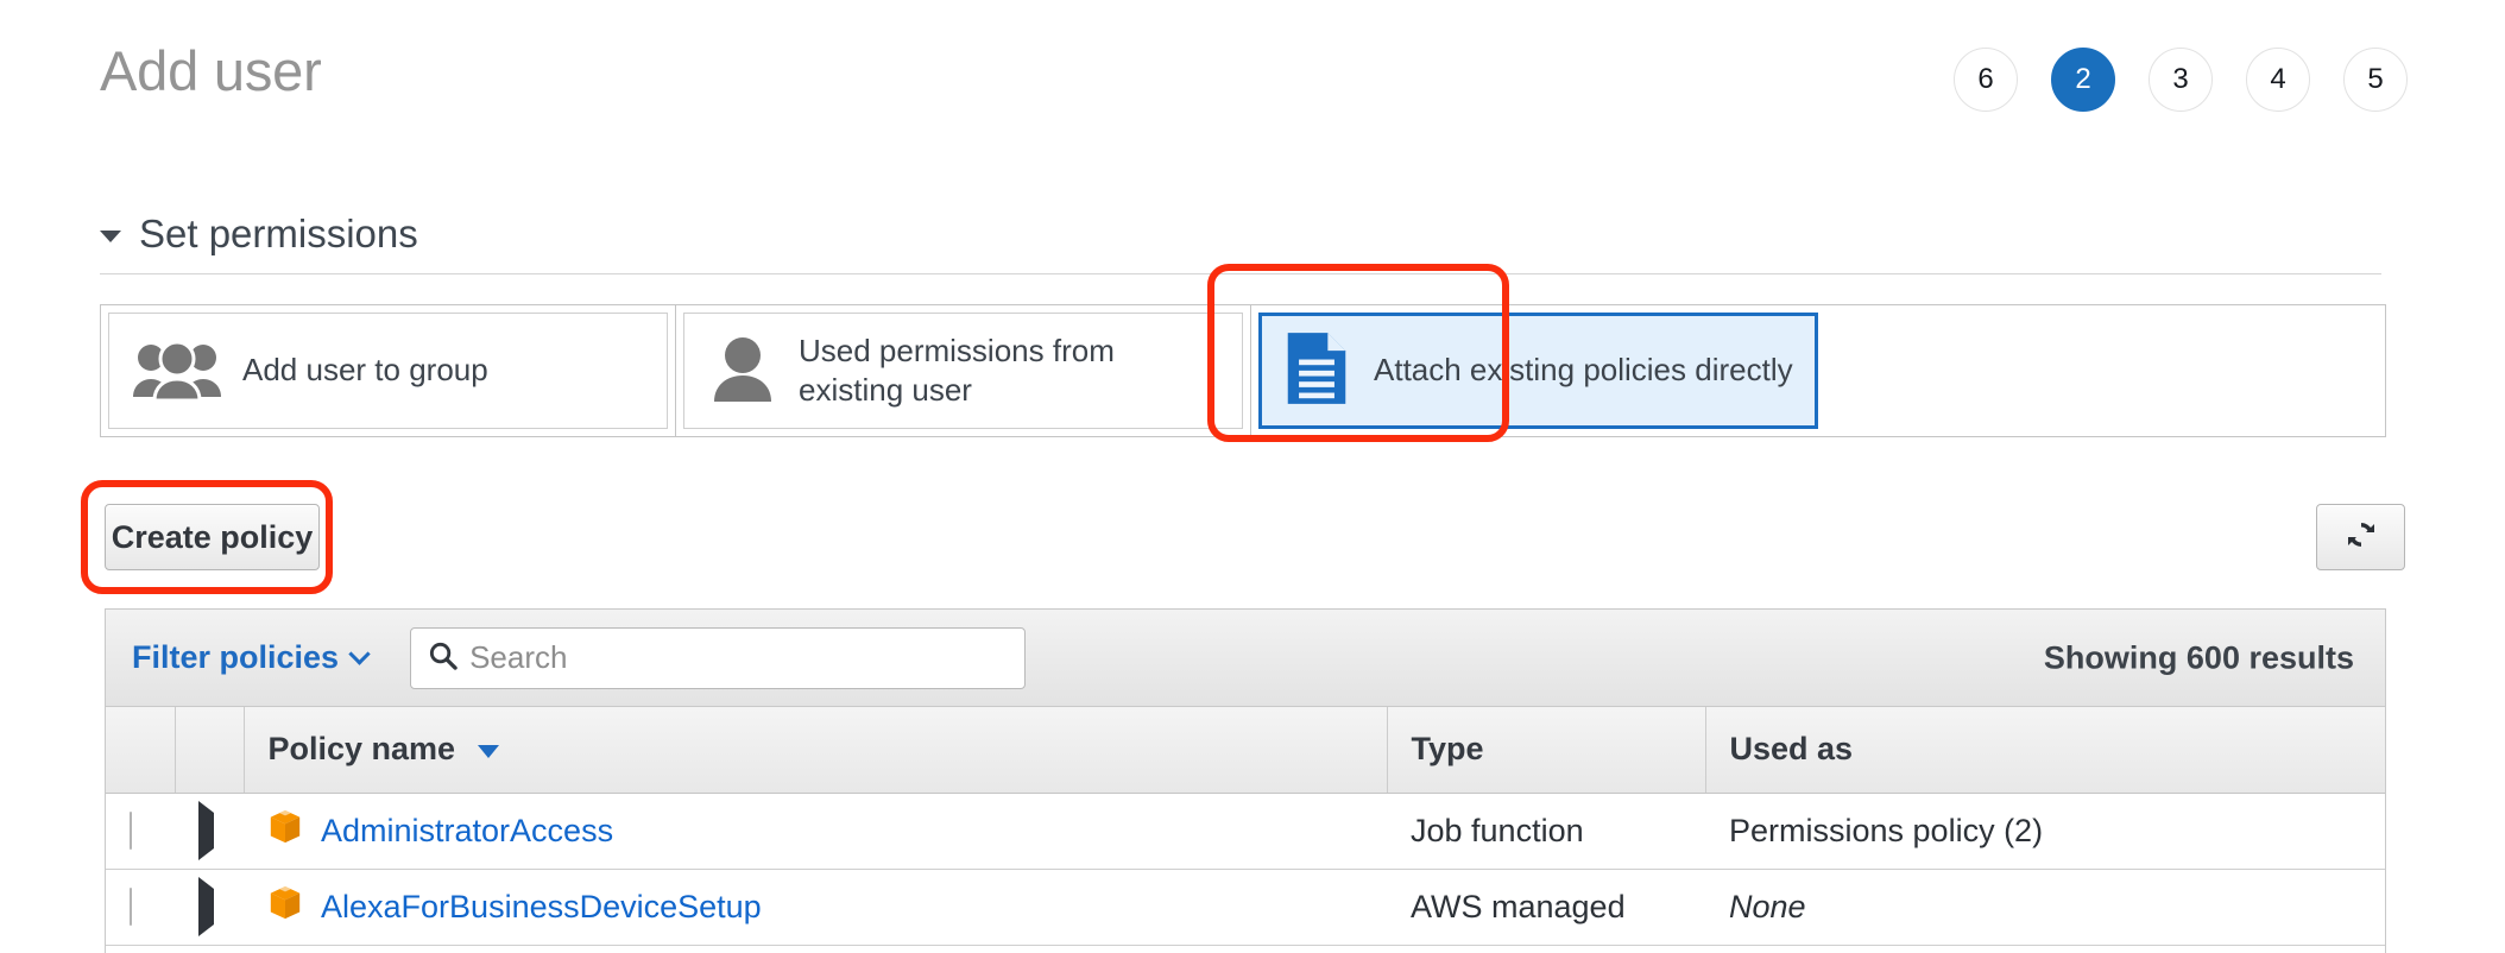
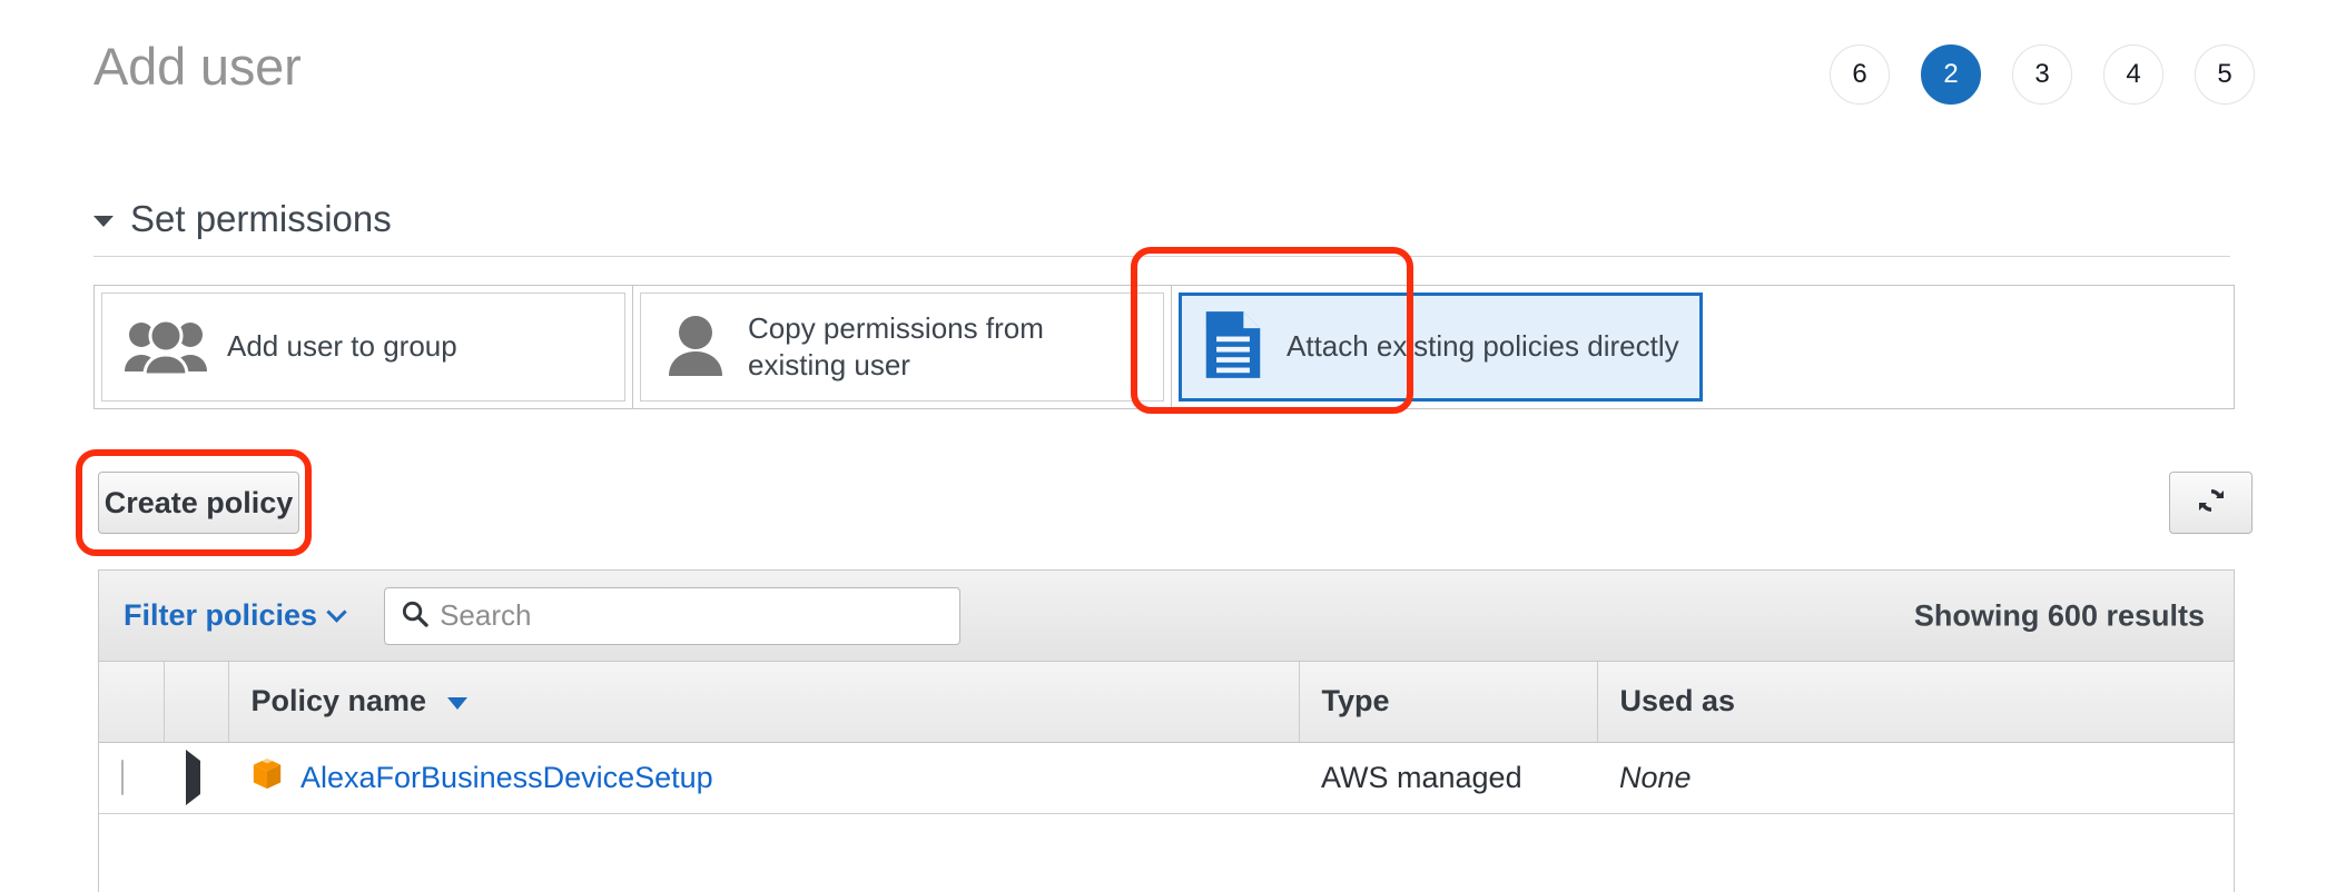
  Add user
  6
  2
  3
  4
  5
  Set permissions
  Add user to group
- Used permissions from existing user
+ Copy permissions from existing user
  Attach existing policies directly
  Create policy
  Filter policies
  Search
  Showing 600 results
  		Policy name	Type	Used as
- 		AdministratorAccess	Job function	Permissions policy (2)
  		AlexaForBusinessDeviceSetup	AWS managed	None
